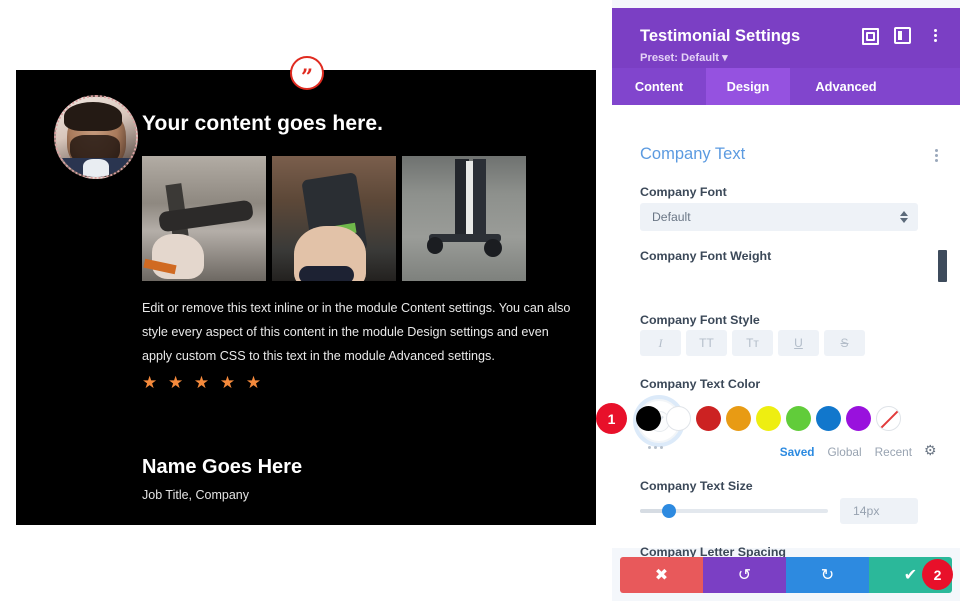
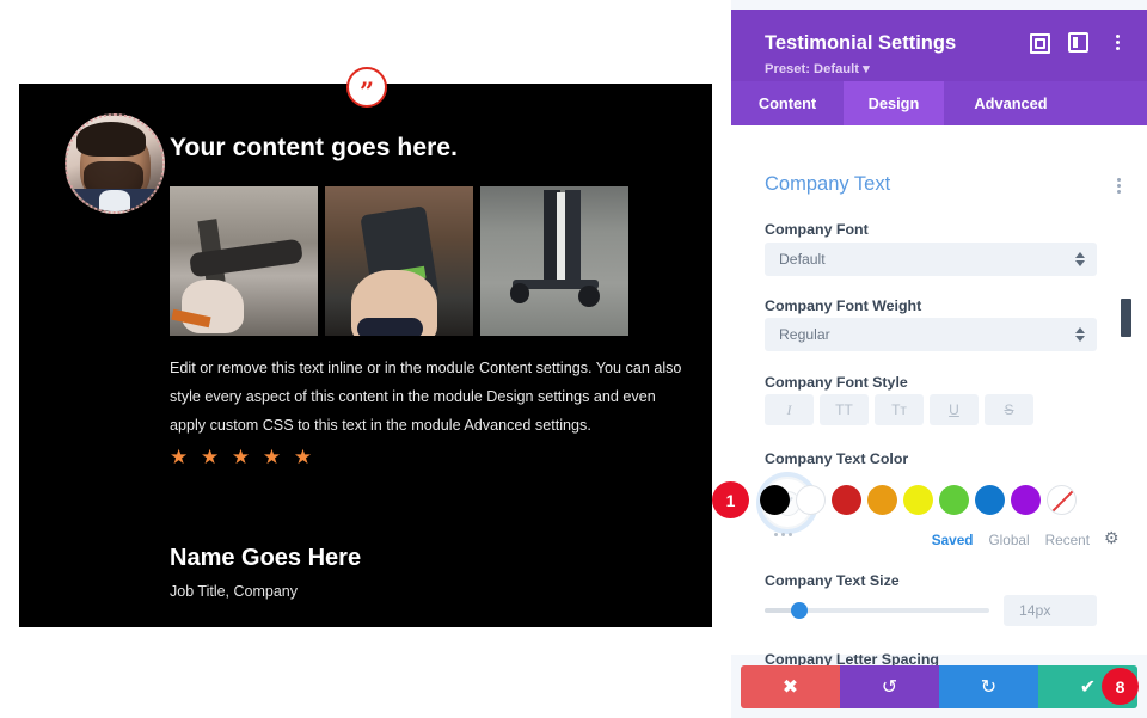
  ”
  Your content goes here.
  Edit or remove this text inline or in the module Content settings. You can also style every aspect of this content in the module Design settings and even apply custom CSS to this text in the module Advanced settings.
  ★ ★ ★ ★ ★
  Name Goes Here
  Job Title, Company
  Testimonial Settings
  Preset: Default ▾
  Content
  Design
  Advanced
  Company Text
  Company Font
  Default
  Company Font Weight
+ Regular
  Company Font Style
  I
  TT
  Tᴛ
  U
  S
  Company Text Color
  Company Text Size
  Company Letter Spacing
  Saved
  Global
  Recent
  14px
  ✖
  ↺
  ↻
  ✔
  1
- 2
+ 8
